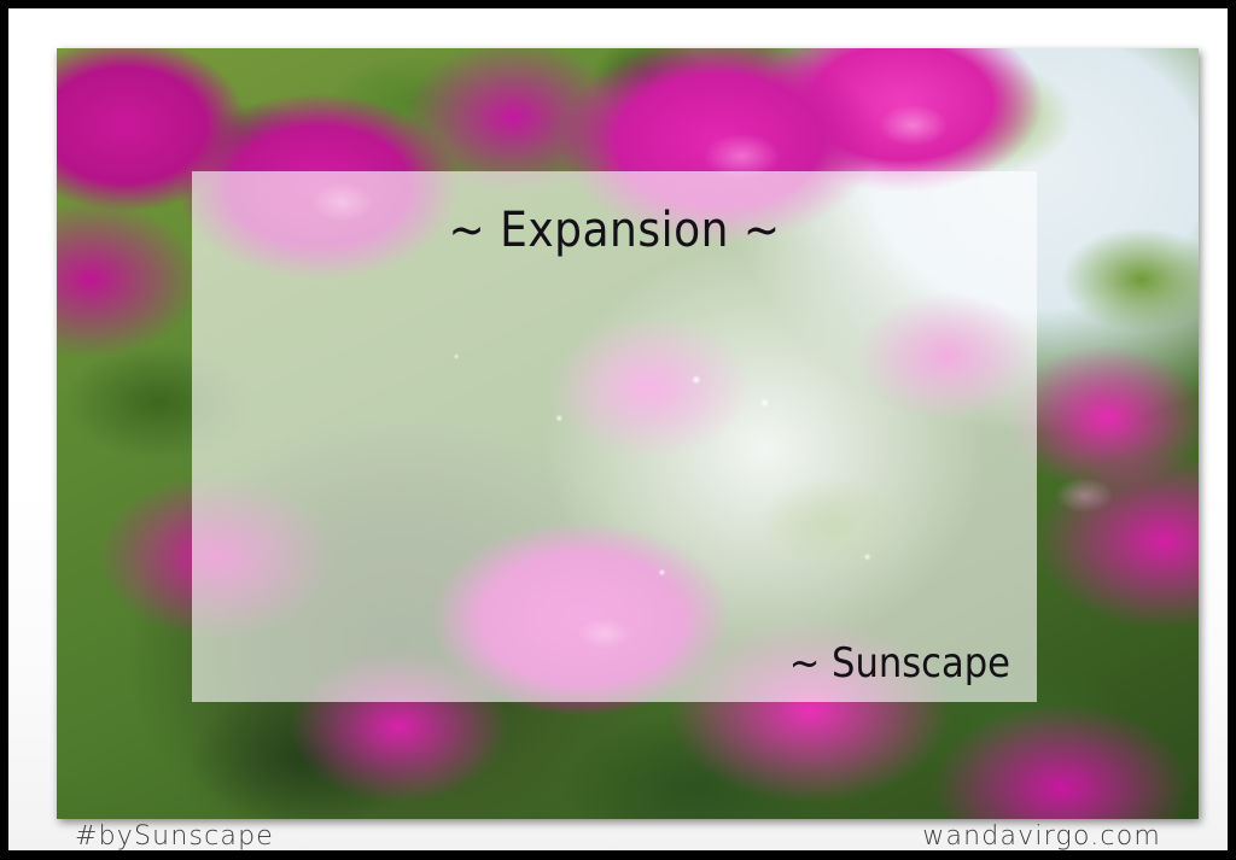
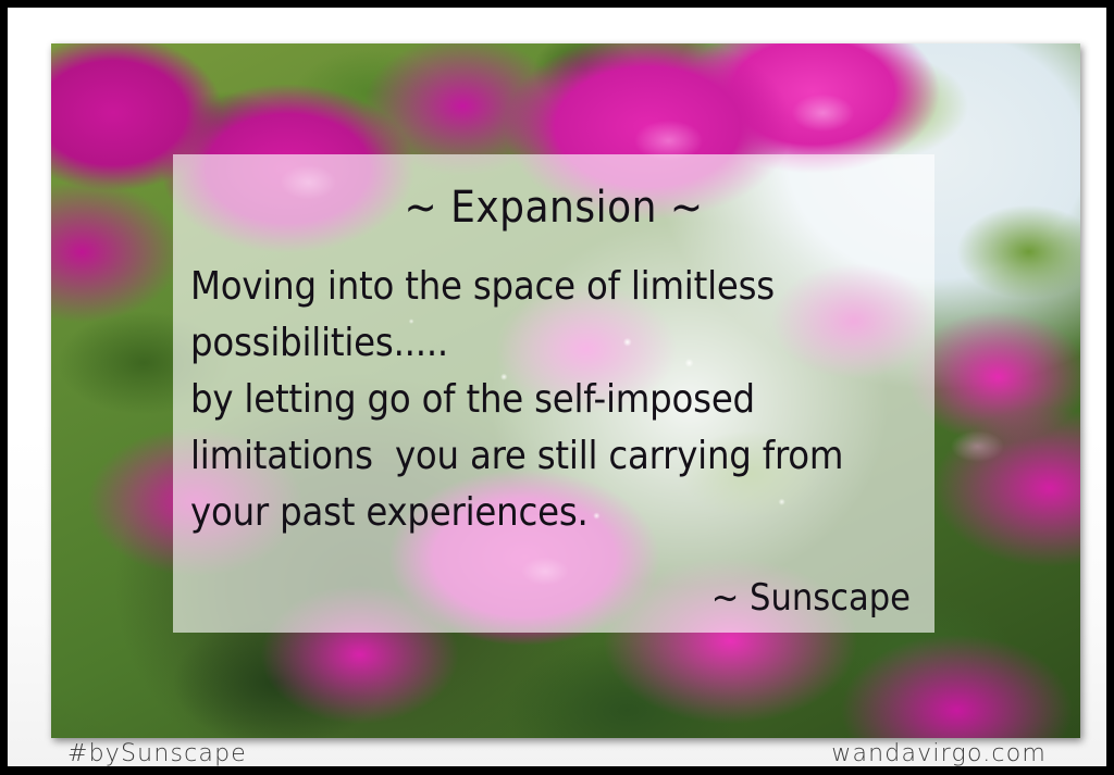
  ~ Expansion ~
+ Moving into the space of limitless
+ possibilities.....
+ by letting go of the self-imposed
+ limitations you are still carrying from
+ your past experiences.
  ~ Sunscape
  #bySunscape
  wandavirgo.com
